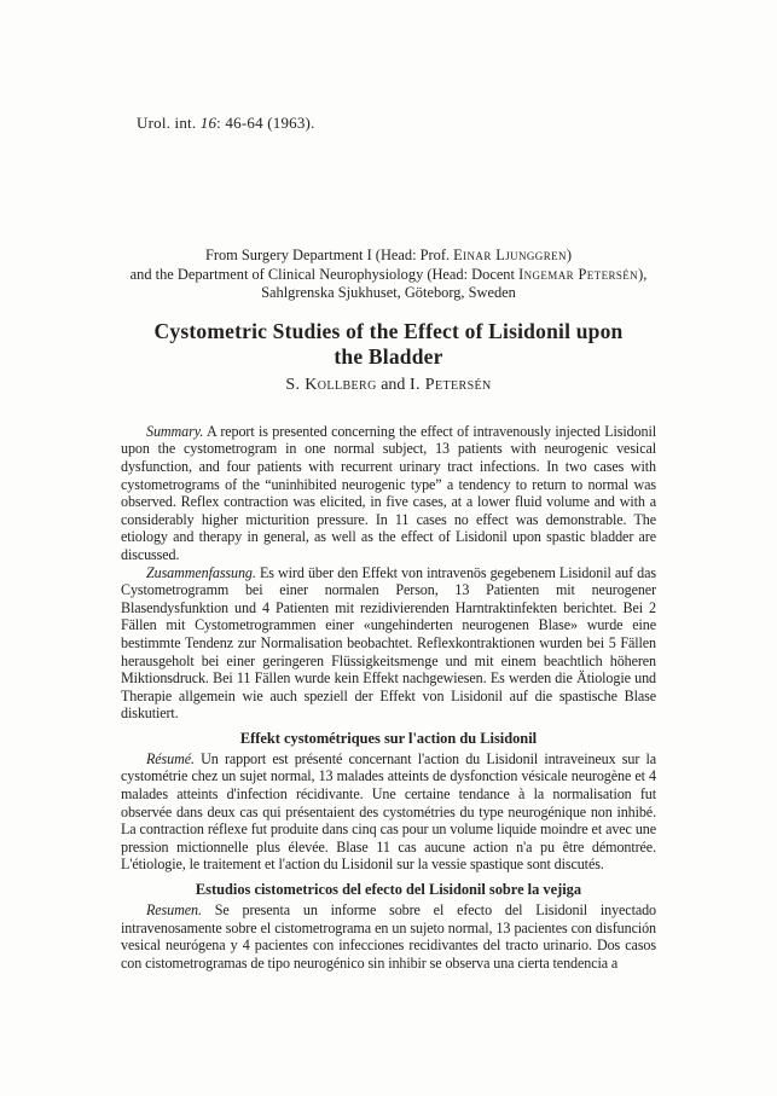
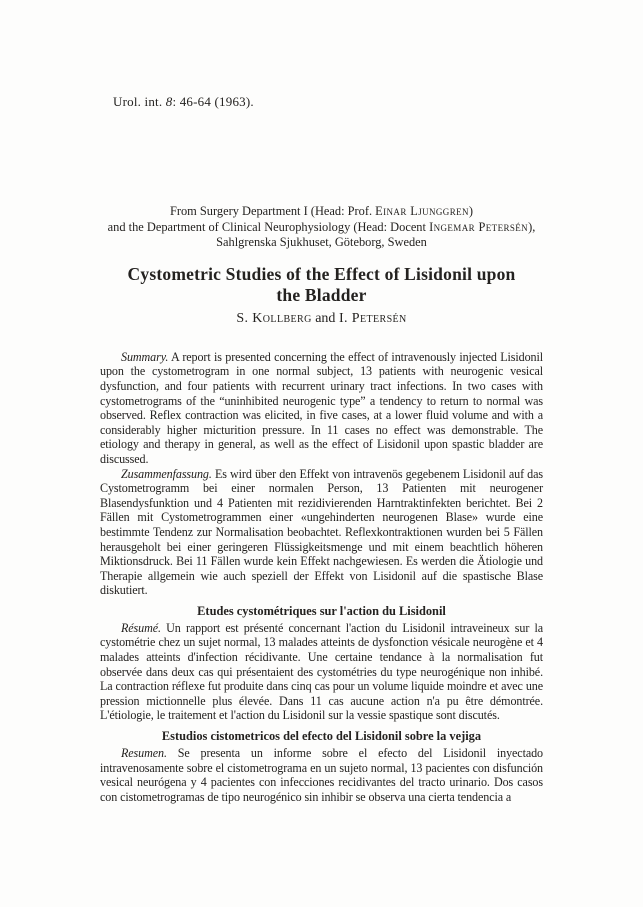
- Urol. int. 16: 46-64 (1963).
+ Urol. int. 8: 46-64 (1963).
  From Surgery Department I (Head: Prof. Einar Ljunggren)
  and the Department of Clinical Neurophysiology (Head: Docent Ingemar Petersén),
  Sahlgrenska Sjukhuset, Göteborg, Sweden
  Cystometric Studies of the Effect of Lisidonil upon
  the Bladder
  S. Kollberg and I. Petersén
  Summary. A report is presented concerning the effect of intravenously injected Lisidonil upon the cystometrogram in one normal subject, 13 patients with neurogenic vesical dysfunction, and four patients with recurrent urinary tract infections. In two cases with cystometrograms of the “uninhibited neurogenic type” a tendency to return to normal was observed. Reflex contraction was elicited, in five cases, at a lower fluid volume and with a considerably higher micturition pressure. In 11 cases no effect was demonstrable. The etiology and therapy in general, as well as the effect of Lisidonil upon spastic bladder are discussed.
  Zusammenfassung. Es wird über den Effekt von intravenös gegebenem Lisidonil auf das Cystometrogramm bei einer normalen Person, 13 Patienten mit neurogener Blasendysfunktion und 4 Patienten mit rezidivierenden Harntraktinfekten berichtet. Bei 2 Fällen mit Cystometrogrammen einer «ungehinderten neurogenen Blase» wurde eine bestimmte Tendenz zur Normalisation beobachtet. Reflexkontraktionen wurden bei 5 Fällen herausgeholt bei einer geringeren Flüssigkeitsmenge und mit einem beachtlich höheren Miktionsdruck. Bei 11 Fällen wurde kein Effekt nachgewiesen. Es werden die Ätiologie und Therapie allgemein wie auch speziell der Effekt von Lisidonil auf die spastische Blase diskutiert.
- Effekt cystométriques sur l'action du Lisidonil
+ Etudes cystométriques sur l'action du Lisidonil
- Résumé. Un rapport est présenté concernant l'action du Lisidonil intraveineux sur la cystométrie chez un sujet normal, 13 malades atteints de dysfonction vésicale neurogène et 4 malades atteints d'infection récidivante. Une certaine tendance à la normalisation fut observée dans deux cas qui présentaient des cystométries du type neurogénique non inhibé. La contraction réflexe fut produite dans cinq cas pour un volume liquide moindre et avec une pression mictionnelle plus élevée. Blase 11 cas aucune action n'a pu être démontrée. L'étiologie, le traitement et l'action du Lisidonil sur la vessie spastique sont discutés.
+ Résumé. Un rapport est présenté concernant l'action du Lisidonil intraveineux sur la cystométrie chez un sujet normal, 13 malades atteints de dysfonction vésicale neurogène et 4 malades atteints d'infection récidivante. Une certaine tendance à la normalisation fut observée dans deux cas qui présentaient des cystométries du type neurogénique non inhibé. La contraction réflexe fut produite dans cinq cas pour un volume liquide moindre et avec une pression mictionnelle plus élevée. Dans 11 cas aucune action n'a pu être démontrée. L'étiologie, le traitement et l'action du Lisidonil sur la vessie spastique sont discutés.
  Estudios cistometricos del efecto del Lisidonil sobre la vejiga
  Resumen. Se presenta un informe sobre el efecto del Lisidonil inyectado intravenosamente sobre el cistometrograma en un sujeto normal, 13 pacientes con disfunción vesical neurógena y 4 pacientes con infecciones recidivantes del tracto urinario. Dos casos con cistometrogramas de tipo neurogénico sin inhibir se observa una cierta tendencia a
